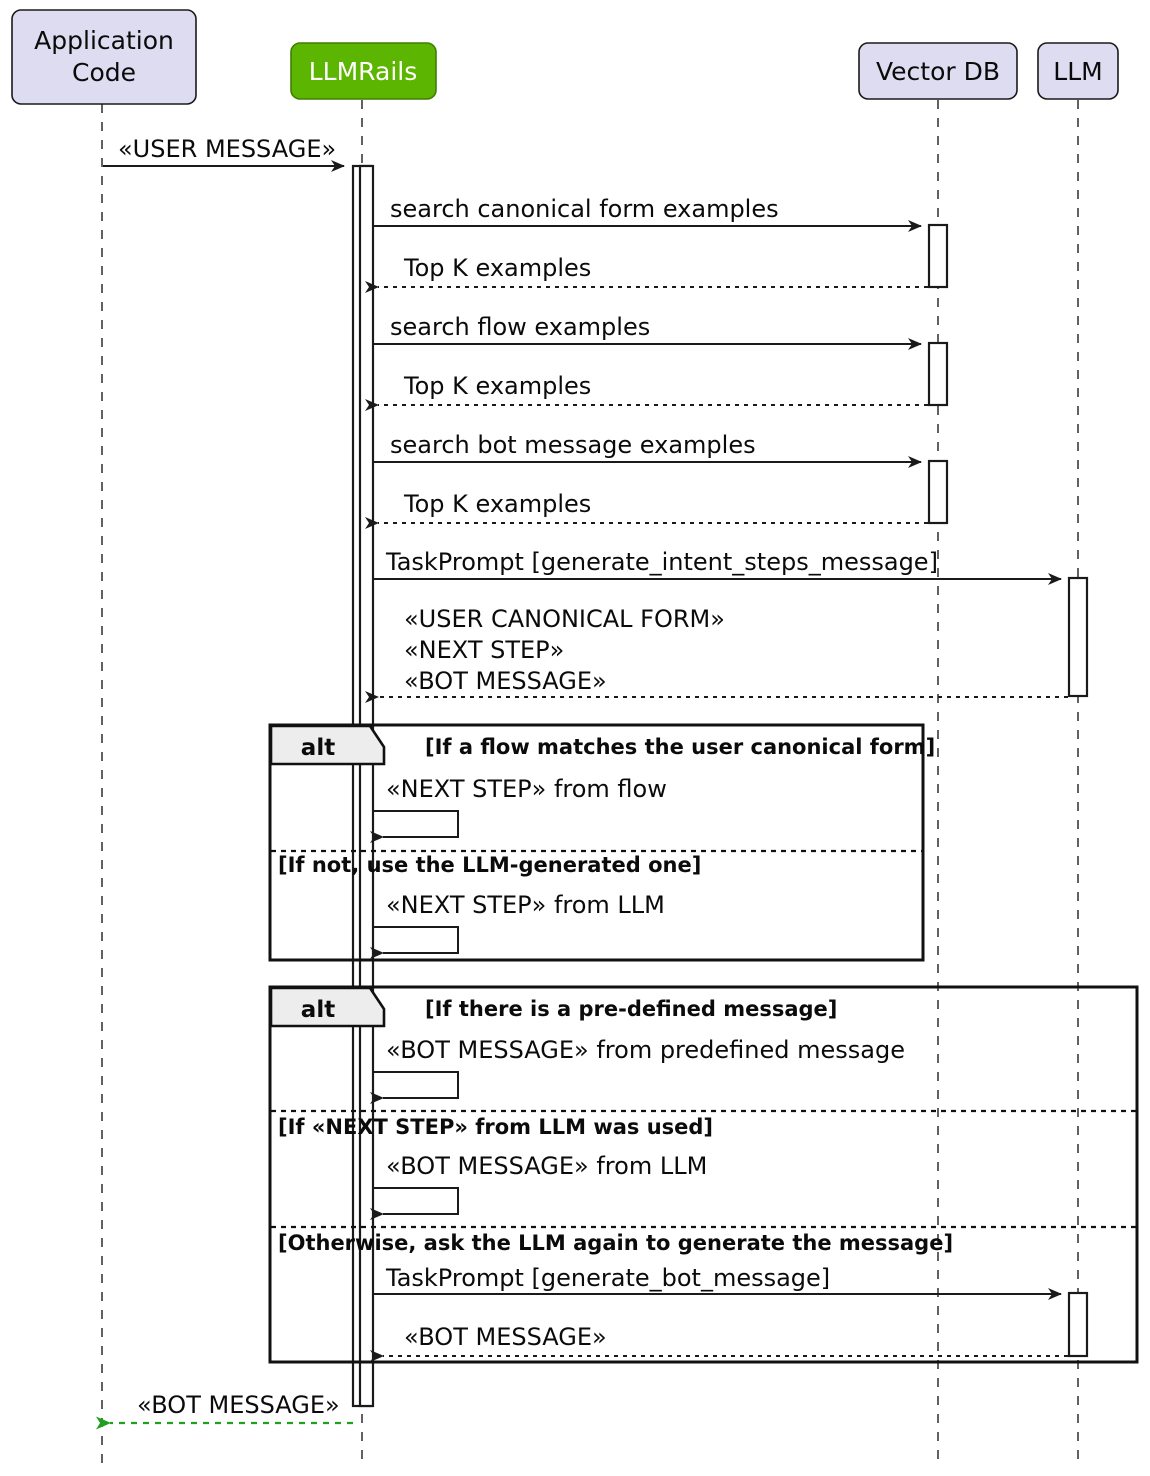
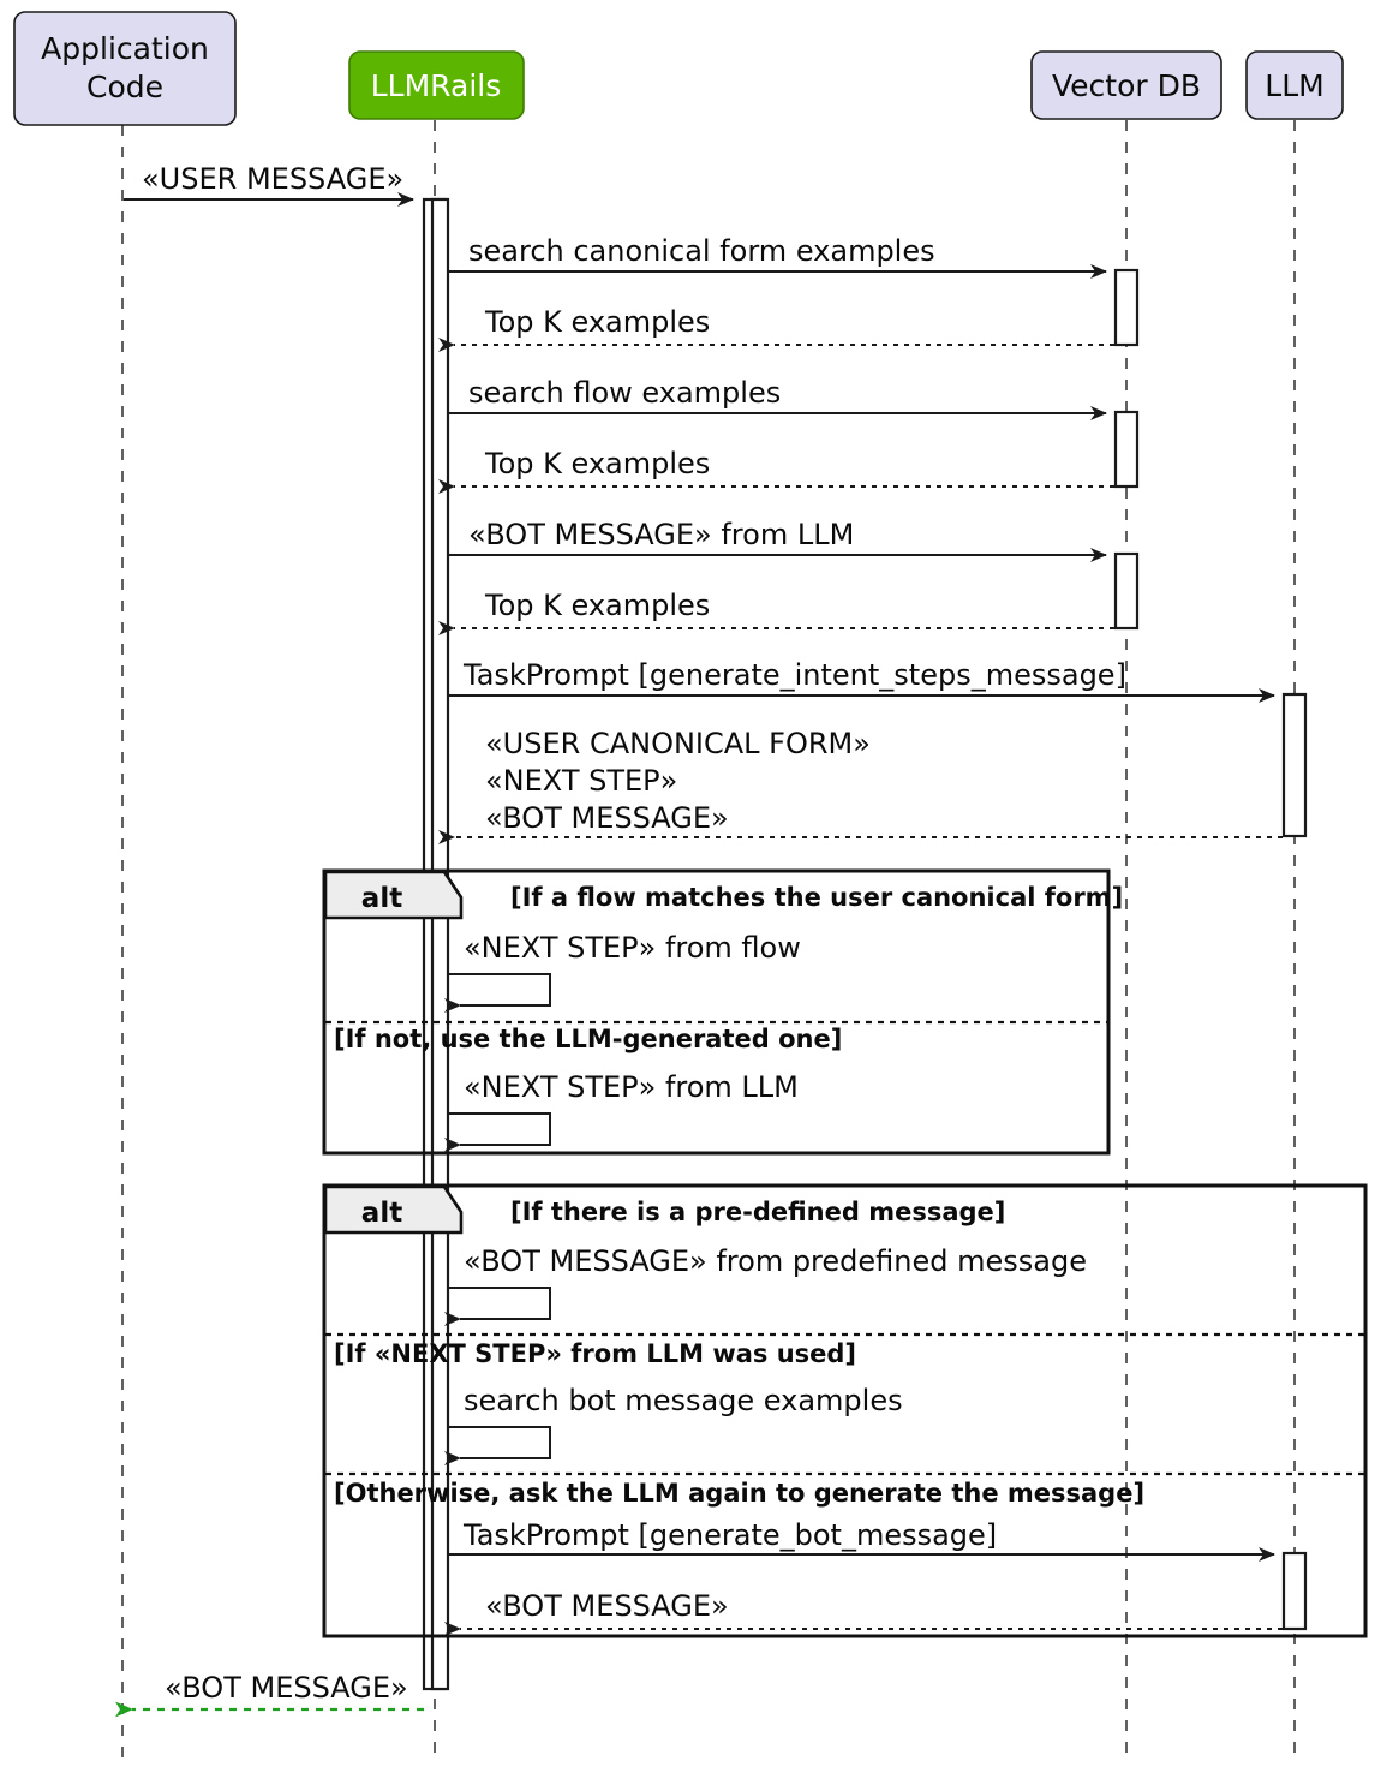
  Application
  Code
  LLMRails
  Vector DB
  LLM
  «USER MESSAGE»
  search canonical form examples
  Top K examples
  search flow examples
  Top K examples
- search bot message examples
+ «BOT MESSAGE» from LLM
  Top K examples
  TaskPrompt [generate_intent_steps_message]
  «USER CANONICAL FORM»
  «NEXT STEP»
  «BOT MESSAGE»
  alt
  [If a flow matches the user canonical form]
  «NEXT STEP» from flow
  [If not, use the LLM-generated one]
  «NEXT STEP» from LLM
  alt
  [If there is a pre-defined message]
  «BOT MESSAGE» from predefined message
  [If «NEXT STEP» from LLM was used]
- «BOT MESSAGE» from LLM
+ search bot message examples
  [Otherwise, ask the LLM again to generate the message]
  TaskPrompt [generate_bot_message]
  «BOT MESSAGE»
  «BOT MESSAGE»
